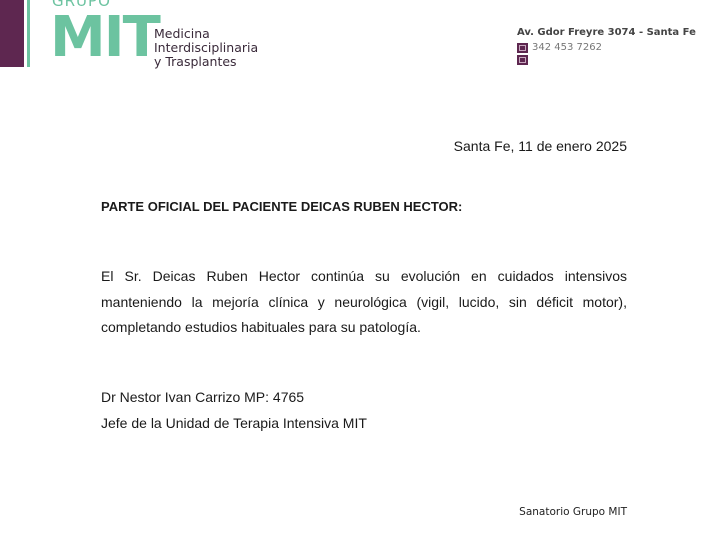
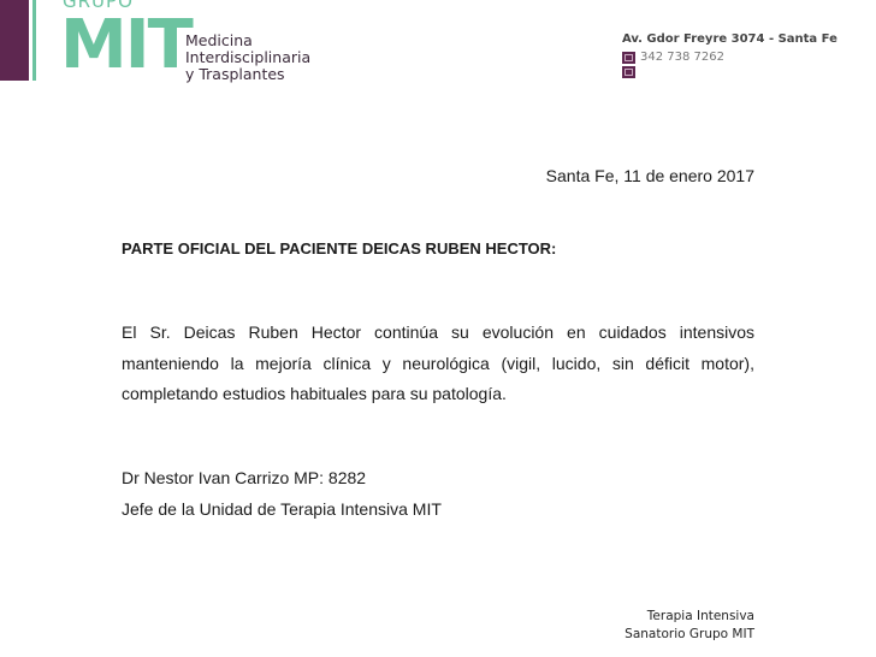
  GRUPO
  MIT
  Medicina
  Interdisciplinaria
  y Trasplantes
  Av. Gdor Freyre 3074 - Santa Fe
- 342 453 7262
+ 342 738 7262
- Santa Fe, 11 de enero 2025
+ Santa Fe, 11 de enero 2017
  PARTE OFICIAL DEL PACIENTE DEICAS RUBEN HECTOR:
  El Sr. Deicas Ruben Hector continúa su evolución en cuidados intensivos manteniendo la mejoría clínica y neurológica (vigil, lucido, sin déficit motor), completando estudios habituales para su patología.
- Dr Nestor Ivan Carrizo MP: 4765
+ Dr Nestor Ivan Carrizo MP: 8282
  Jefe de la Unidad de Terapia Intensiva MIT
+ Terapia Intensiva
  Sanatorio Grupo MIT
